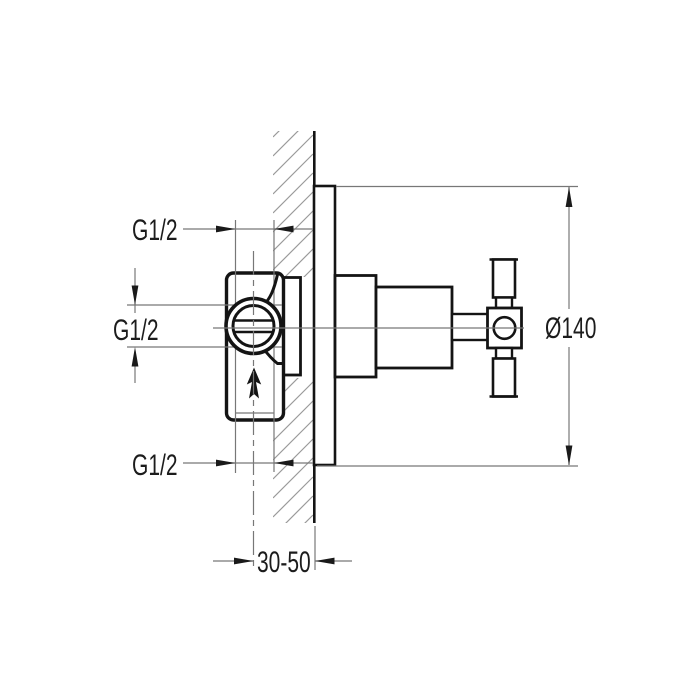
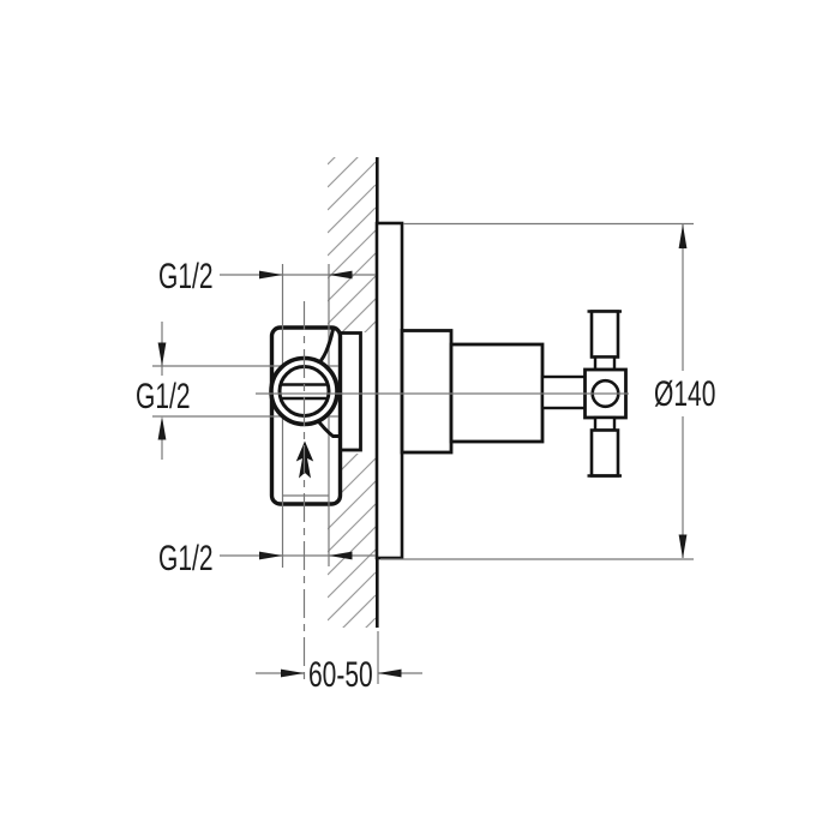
  G1/2
  G1/2
  G1/2
  Ø140
- 30-50
+ 60-50
